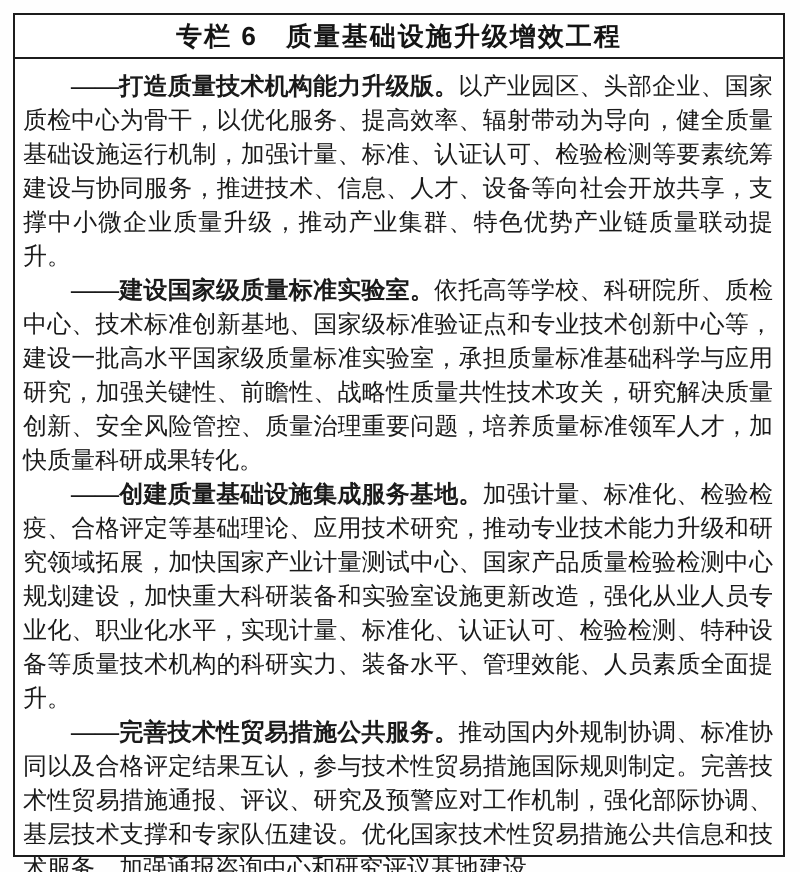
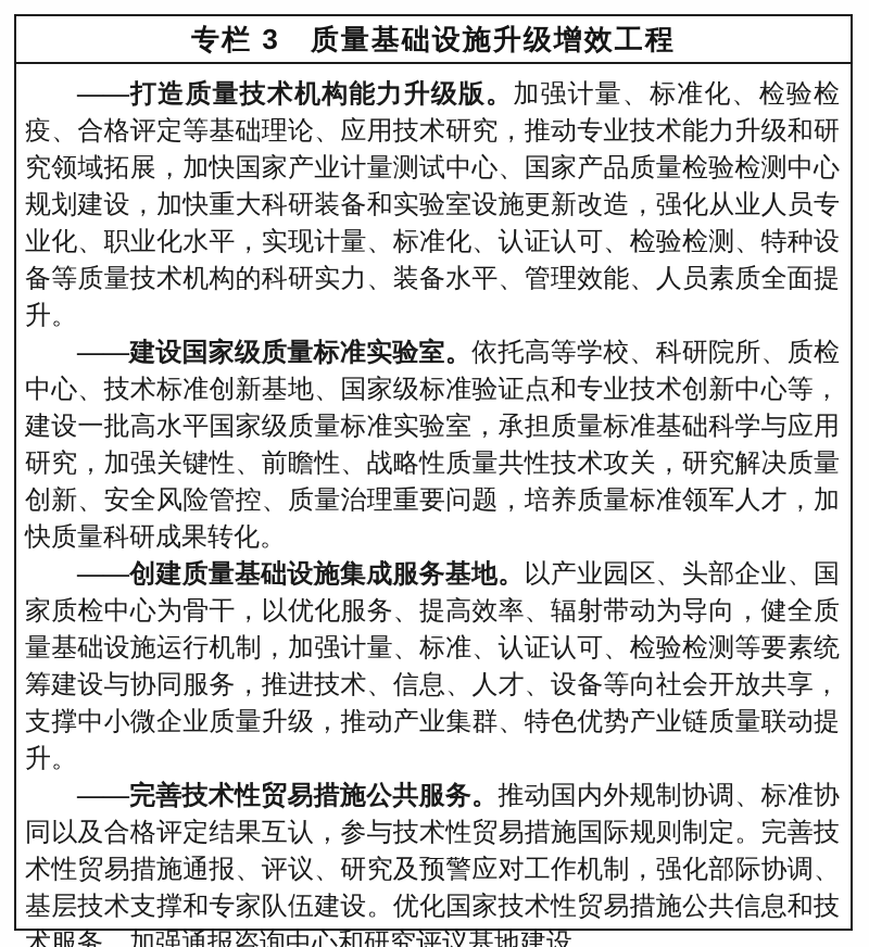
- 专栏 6 质量基础设施升级增效工程
+ 专栏 3 质量基础设施升级增效工程
- ——打造质量技术机构能力升级版。以产业园区、头部企业、国家质检中心为骨干，以优化服务、提高效率、辐射带动为导向，健全质量基础设施运行机制，加强计量、标准、认证认可、检验检测等要素统筹建设与协同服务，推进技术、信息、人才、设备等向社会开放共享，支撑中小微企业质量升级，推动产业集群、特色优势产业链质量联动提升。
+ ——打造质量技术机构能力升级版。加强计量、标准化、检验检疫、合格评定等基础理论、应用技术研究，推动专业技术能力升级和研究领域拓展，加快国家产业计量测试中心、国家产品质量检验检测中心规划建设，加快重大科研装备和实验室设施更新改造，强化从业人员专业化、职业化水平，实现计量、标准化、认证认可、检验检测、特种设备等质量技术机构的科研实力、装备水平、管理效能、人员素质全面提升。
  ——建设国家级质量标准实验室。依托高等学校、科研院所、质检中心、技术标准创新基地、国家级标准验证点和专业技术创新中心等，建设一批高水平国家级质量标准实验室，承担质量标准基础科学与应用研究，加强关键性、前瞻性、战略性质量共性技术攻关，研究解决质量创新、安全风险管控、质量治理重要问题，培养质量标准领军人才，加快质量科研成果转化。
- ——创建质量基础设施集成服务基地。加强计量、标准化、检验检疫、合格评定等基础理论、应用技术研究，推动专业技术能力升级和研究领域拓展，加快国家产业计量测试中心、国家产品质量检验检测中心规划建设，加快重大科研装备和实验室设施更新改造，强化从业人员专业化、职业化水平，实现计量、标准化、认证认可、检验检测、特种设备等质量技术机构的科研实力、装备水平、管理效能、人员素质全面提升。
+ ——创建质量基础设施集成服务基地。以产业园区、头部企业、国家质检中心为骨干，以优化服务、提高效率、辐射带动为导向，健全质量基础设施运行机制，加强计量、标准、认证认可、检验检测等要素统筹建设与协同服务，推进技术、信息、人才、设备等向社会开放共享，支撑中小微企业质量升级，推动产业集群、特色优势产业链质量联动提升。
  ——完善技术性贸易措施公共服务。推动国内外规制协调、标准协同以及合格评定结果互认，参与技术性贸易措施国际规则制定。完善技术性贸易措施通报、评议、研究及预警应对工作机制，强化部际协调、基层技术支撑和专家队伍建设。优化国家技术性贸易措施公共信息和技术服务，加强通报咨询中心和研究评议基地建设。
